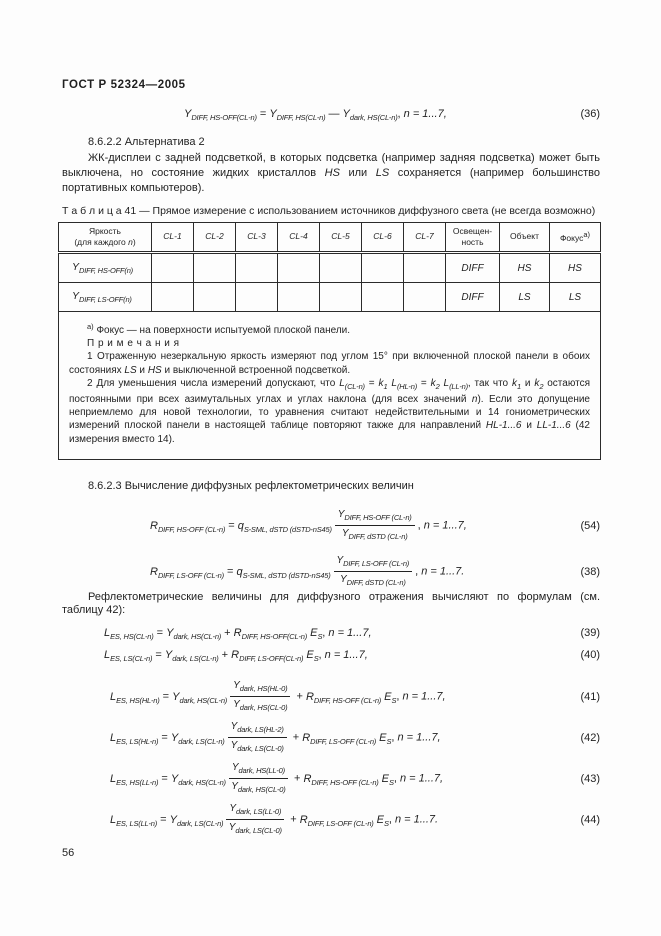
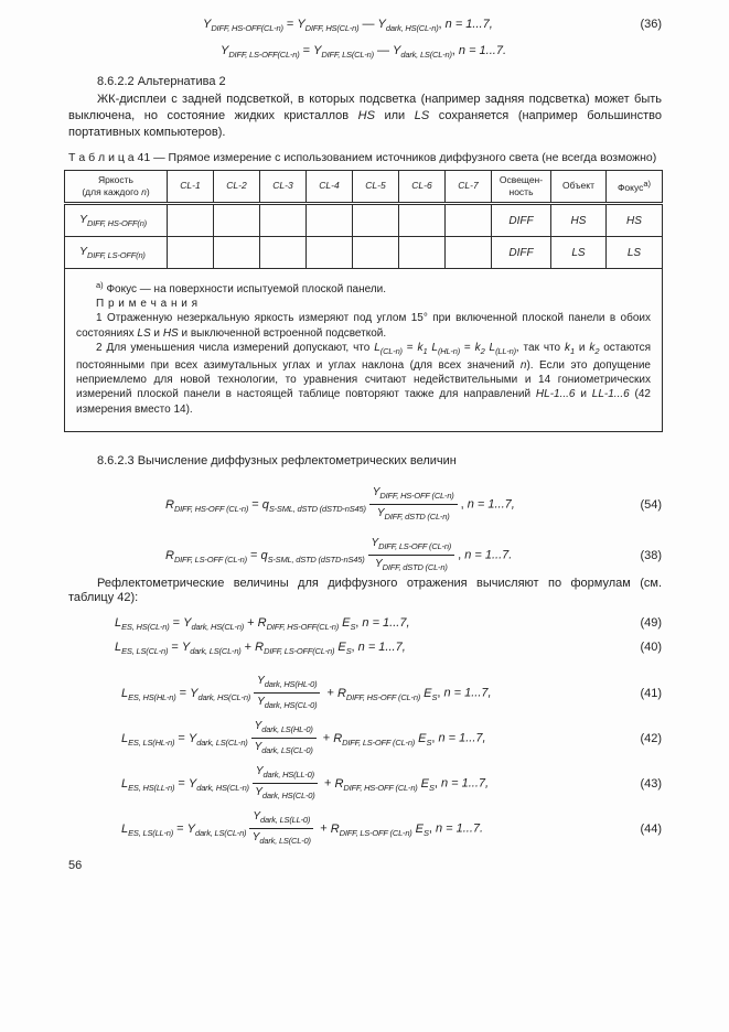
- ГОСТ Р 52324—2005
  YDIFF, HS-OFF(CL-n) = YDIFF, HS(CL-n) — Ydark, HS(CL-n), n = 1...7,
+ YDIFF, LS-OFF(CL-n) = YDIFF, LS(CL-n) — Ydark, LS(CL-n), n = 1...7.
  (36)
  8.6.2.2 Альтернатива 2
  ЖК-дисплеи с задней подсветкой, в которых подсветка (например задняя подсветка) может быть выключена, но состояние жидких кристаллов HS или LS сохраняется (например большинство портативных компьютеров).
  Т а б л и ц а 41 — Прямое измерение с использованием источников диффузного света (не всегда возможно)
  Яркость(для каждого n)	CL-1	CL-2	CL-3	CL-4	CL-5	CL-6	CL-7	Освещен-ность	Объект	Фокуса)
  YDIFF, HS-OFF(n)								DIFF	HS	HS
  YDIFF, LS-OFF(n)								DIFF	LS	LS
  а) Фокус — на поверхности испытуемой плоской панели. П р и м е ч а н и я 1 Отраженную незеркальную яркость измеряют под углом 15° при включенной плоской панели в обоих состояниях LS и HS и выключенной встроенной подсветкой. 2 Для уменьшения числа измерений допускают, что L(CL-n) = k1 L(HL-n) = k2 L(LL-n), так что k1 и k2 остаются постоянными при всех азимутальных углах и углах наклона (для всех значений n). Если это допущение неприемлемо для новой технологии, то уравнения считают недействительными и 14 гониометрических измерений плоской панели в настоящей таблице повторяют также для направлений HL-1...6 и LL-1...6 (42 измерения вместо 14).
  8.6.2.3 Вычисление диффузных рефлектометрических величин
  RDIFF, HS-OFF (CL-n) = qS-SML, dSTD (dSTD-nS45)
  YDIFF, HS-OFF (CL-n)
  YDIFF, dSTD (CL-n)
  , n = 1...7,
  (54)
  RDIFF, LS-OFF (CL-n) = qS-SML, dSTD (dSTD-nS45)
  YDIFF, LS-OFF (CL-n)
  YDIFF, dSTD (CL-n)
  , n = 1...7.
  (38)
  Рефлектометрические величины для диффузного отражения вычисляют по формулам (см. таблицу 42):
  LES, HS(CL-n) = Ydark, HS(CL-n) + RDIFF, HS-OFF(CL-n) ES, n = 1...7,
- (39)
+ (49)
  LES, LS(CL-n) = Ydark, LS(CL-n) + RDIFF, LS-OFF(CL-n) ES, n = 1...7,
  (40)
  LES, HS(HL-n) = Ydark, HS(CL-n)
  Ydark, HS(HL-0)
  Ydark, HS(CL-0)
  + RDIFF, HS-OFF (CL-n) ES, n = 1...7,
  (41)
  LES, LS(HL-n) = Ydark, LS(CL-n)
- Ydark, LS(HL-2)
+ Ydark, LS(HL-0)
  Ydark, LS(CL-0)
  + RDIFF, LS-OFF (CL-n) ES, n = 1...7,
  (42)
  LES, HS(LL-n) = Ydark, HS(CL-n)
  Ydark, HS(LL-0)
  Ydark, HS(CL-0)
  + RDIFF, HS-OFF (CL-n) ES, n = 1...7,
  (43)
  LES, LS(LL-n) = Ydark, LS(CL-n)
  Ydark, LS(LL-0)
  Ydark, LS(CL-0)
  + RDIFF, LS-OFF (CL-n) ES, n = 1...7.
  (44)
  56
